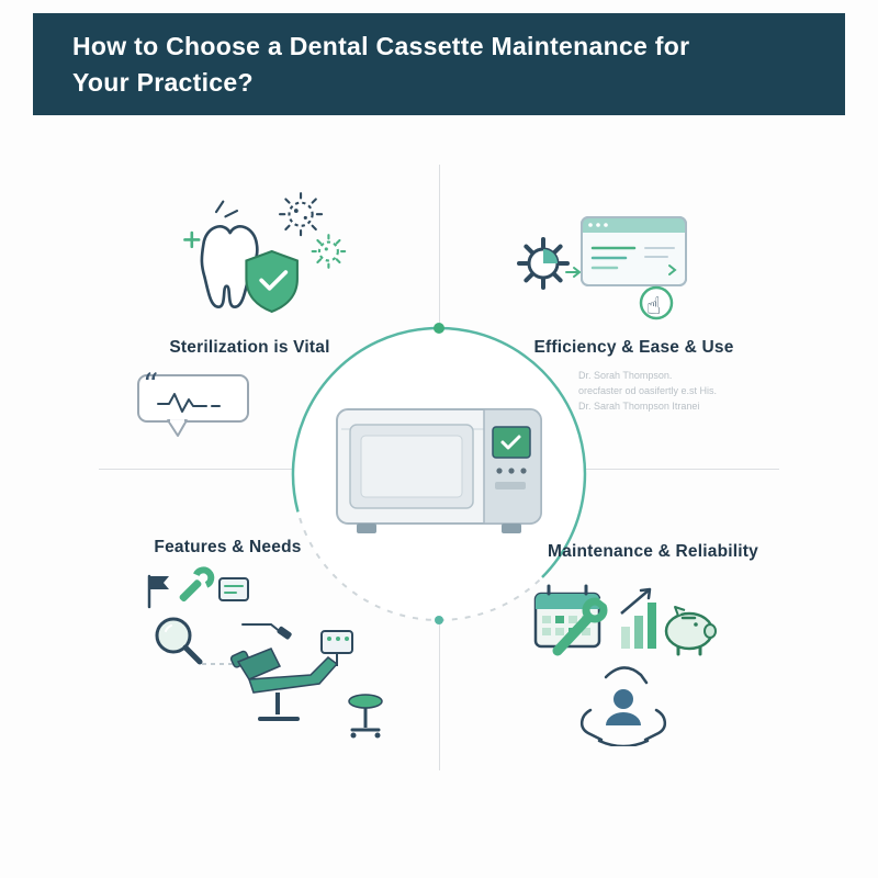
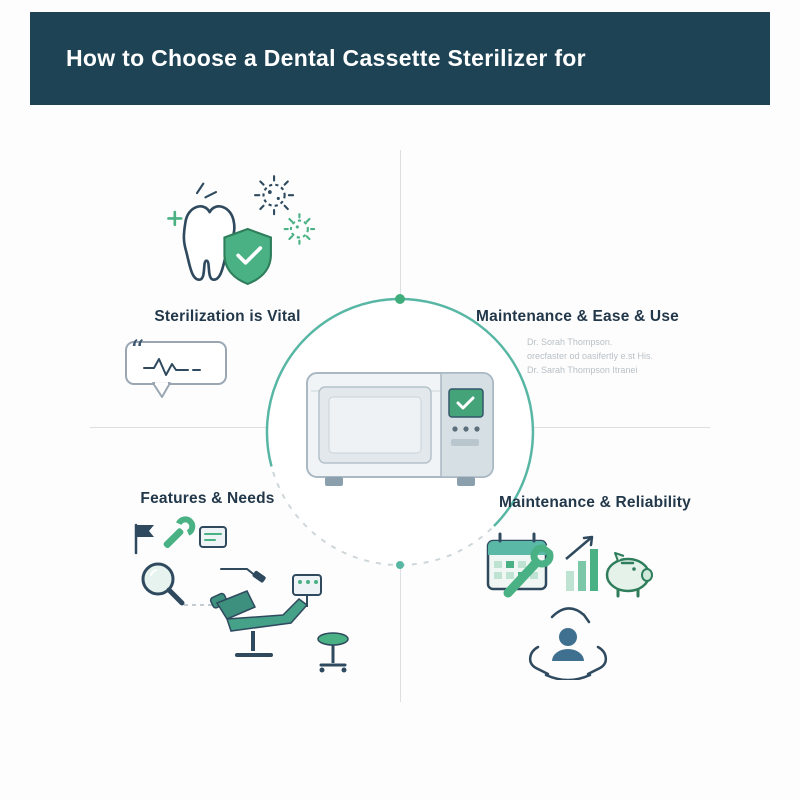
- How to Choose a Dental Cassette Maintenance for
+ How to Choose a Dental Cassette Sterilizer for
- Your Practice?
  Sterilization is Vital
  “
- ☝
- Efficiency & Ease & Use
+ Maintenance & Ease & Use
  Dr. Sorah Thompson.
  orecfaster od oasifertly e.st His.
  Dr. Sarah Thompson Itranei
  Features & Needs
  Maintenance & Reliability
